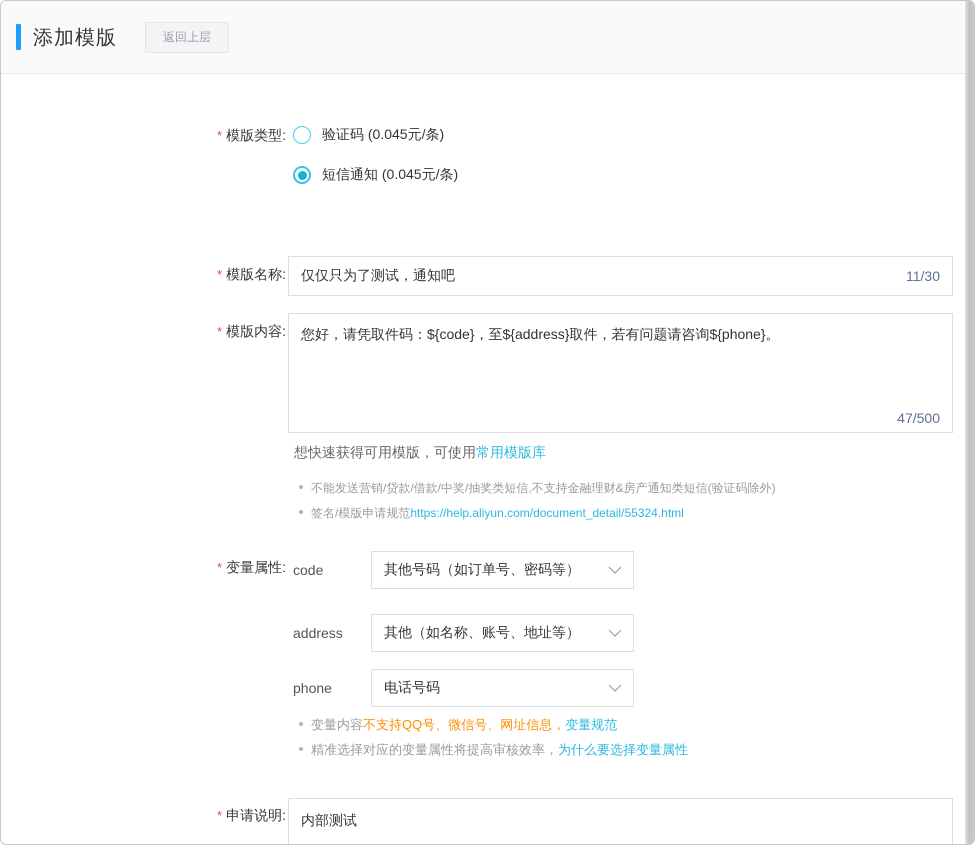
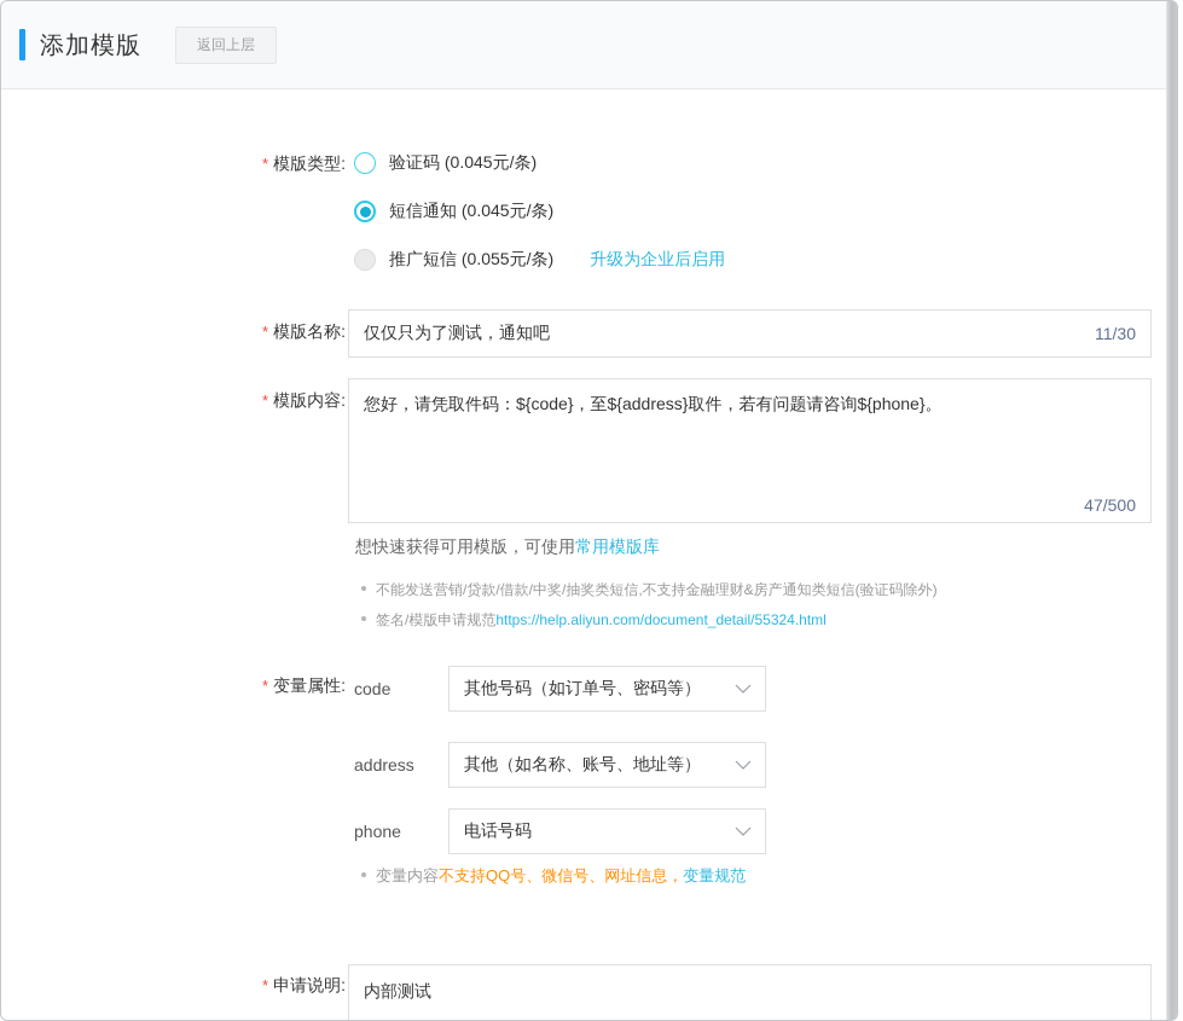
  添加模版
  返回上层
  * 模版类型:
  验证码 (0.045元/条)
  短信通知 (0.045元/条)
+ 推广短信 (0.055元/条)
+ 升级为企业后启用
  * 模版名称:
  仅仅只为了测试，通知吧
  11/30
  * 模版内容:
  您好，请凭取件码：${code}，至${address}取件，若有问题请咨询${phone}。
  47/500
  想快速获得可用模版，可使用常用模版库
  不能发送营销/贷款/借款/中奖/抽奖类短信,不支持金融理财&房产通知类短信(验证码除外)
  签名/模版申请规范
  https://help.aliyun.com/document_detail/55324.html
  * 变量属性:
  code
  其他号码（如订单号、密码等）
  address
  其他（如名称、账号、地址等）
  phone
  电话号码
  变量内容
  不支持QQ号、微信号、网址信息，
  变量规范
- 精准选择对应的变量属性将提高审核效率，
- 为什么要选择变量属性
  * 申请说明:
  内部测试
